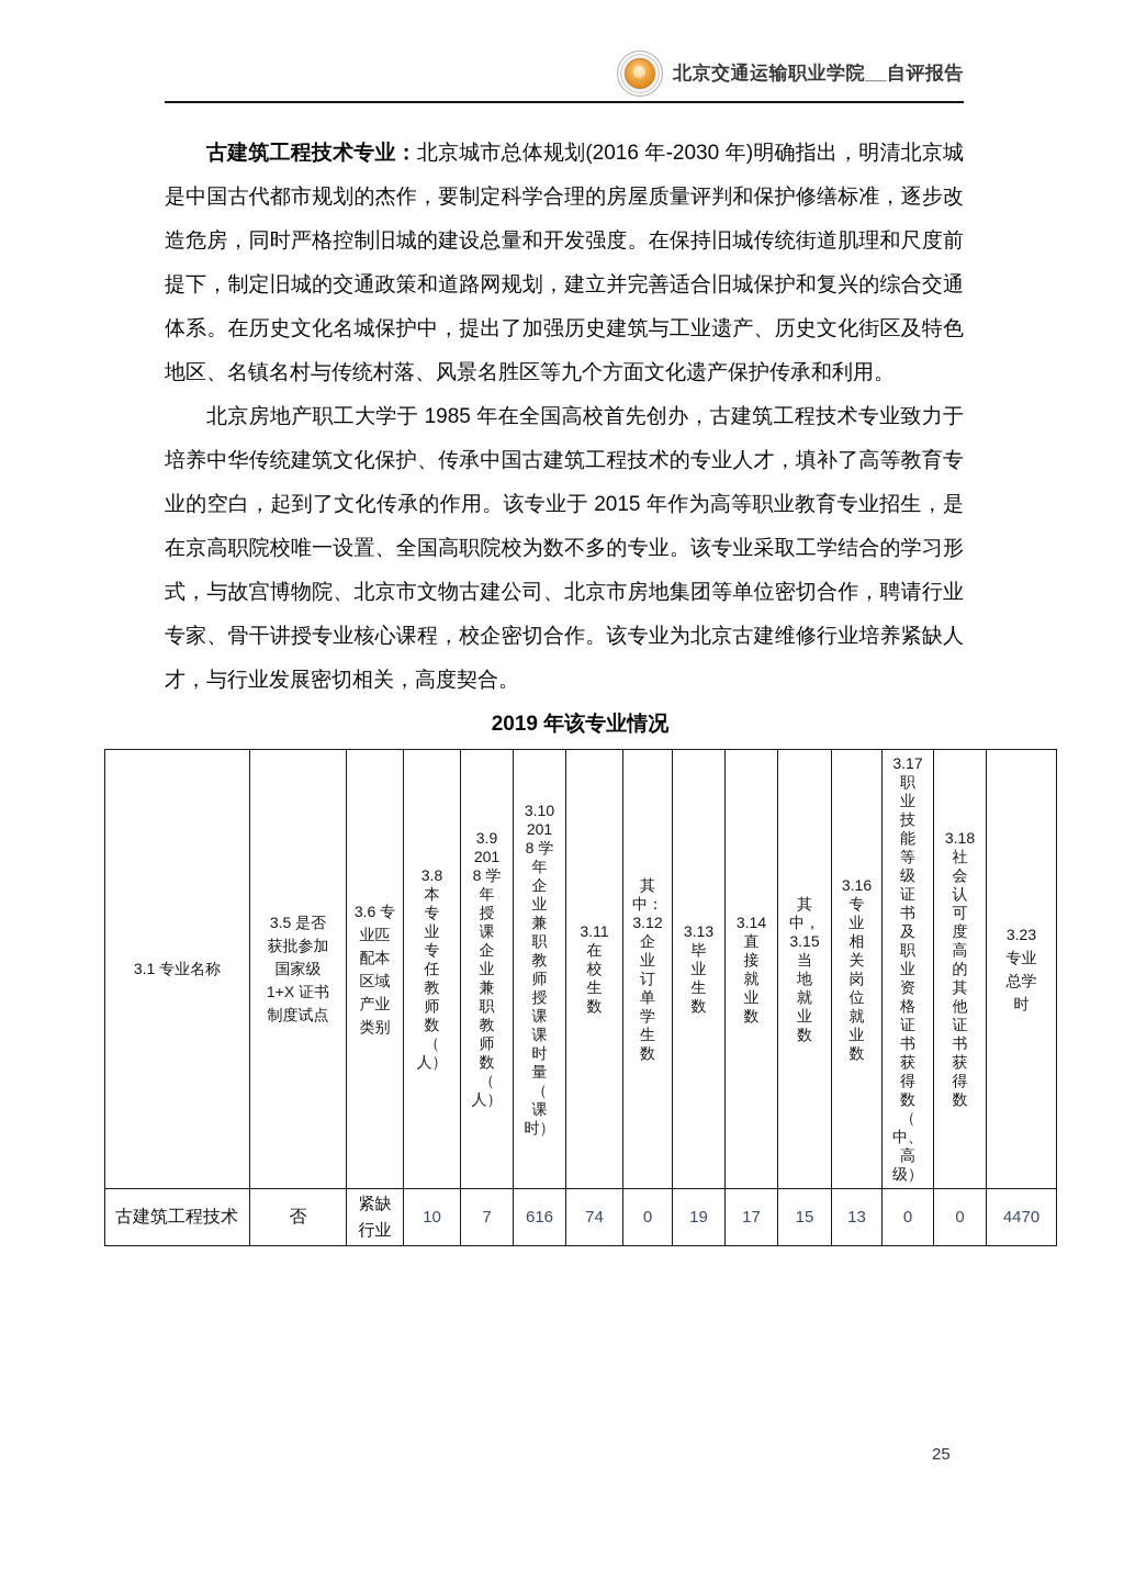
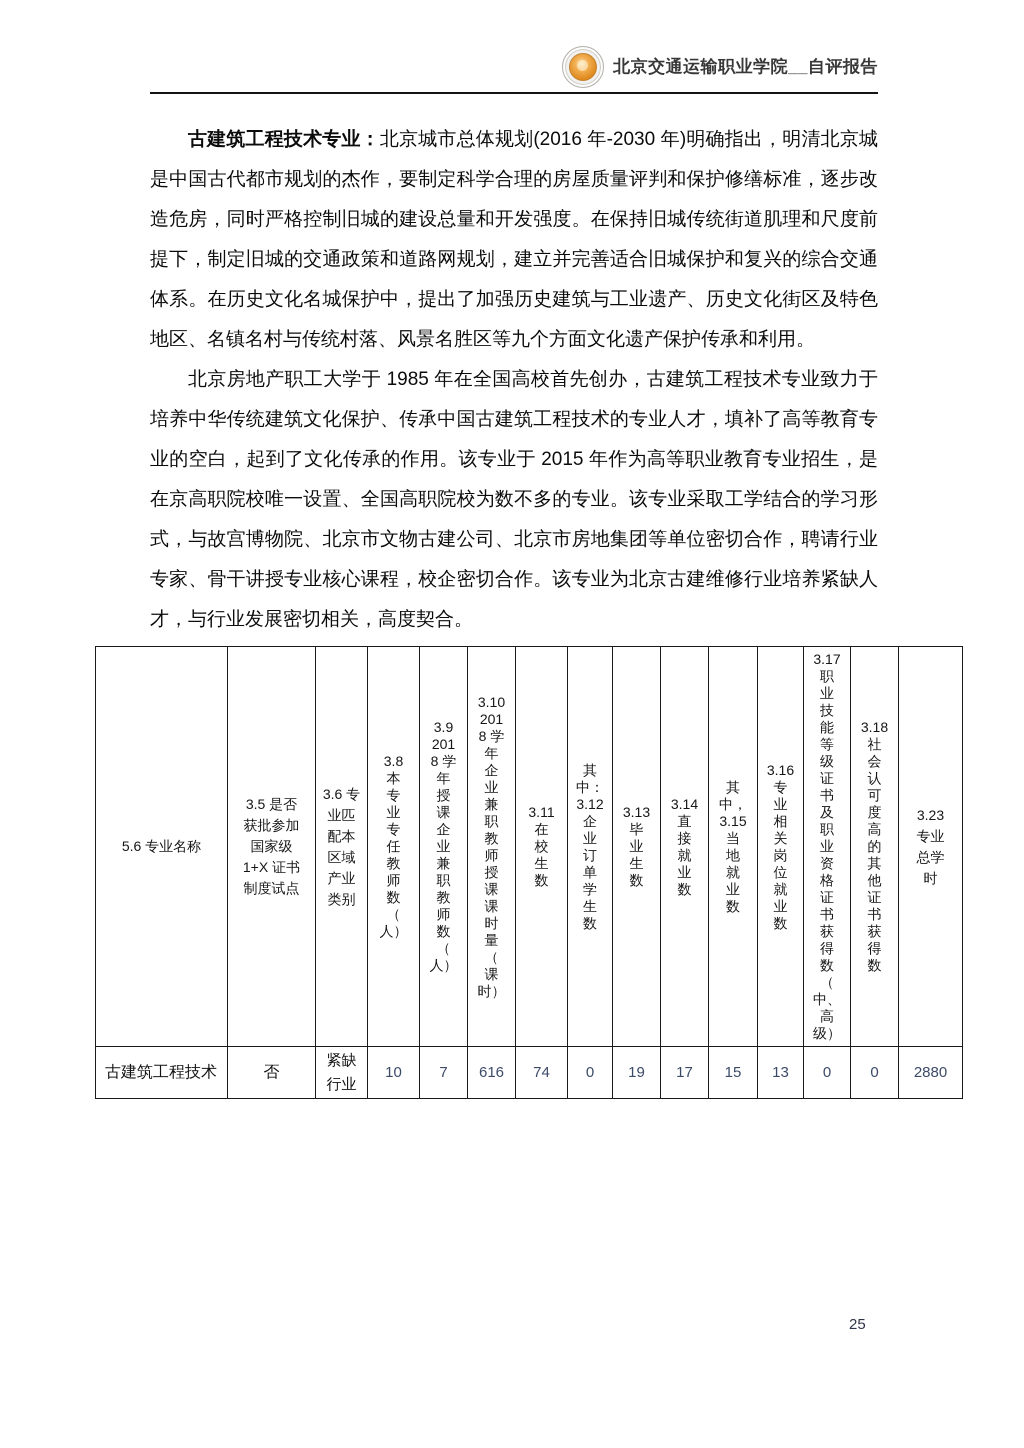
  北京交通运输职业学院__自评报告
  古建筑工程技术专业：北京城市总体规划(2016 年-2030 年)明确指出，明清北京城是中国古代都市规划的杰作，要制定科学合理的房屋质量评判和保护修缮标准，逐步改造危房，同时严格控制旧城的建设总量和开发强度。在保持旧城传统街道肌理和尺度前提下，制定旧城的交通政策和道路网规划，建立并完善适合旧城保护和复兴的综合交通体系。在历史文化名城保护中，提出了加强历史建筑与工业遗产、历史文化街区及特色地区、名镇名村与传统村落、风景名胜区等九个方面文化遗产保护传承和利用。
  北京房地产职工大学于 1985 年在全国高校首先创办，古建筑工程技术专业致力于培养中华传统建筑文化保护、传承中国古建筑工程技术的专业人才，填补了高等教育专业的空白，起到了文化传承的作用。该专业于 2015 年作为高等职业教育专业招生，是在京高职院校唯一设置、全国高职院校为数不多的专业。该专业采取工学结合的学习形式，与故宫博物院、北京市文物古建公司、北京市房地集团等单位密切合作，聘请行业专家、骨干讲授专业核心课程，校企密切合作。该专业为北京古建维修行业培养紧缺人才，与行业发展密切相关，高度契合。
- 2019 年该专业情况
- 3.1 专业名称	3.5 是否 获批参加 国家级 1+X 证书 制度试点	3.6 专 业匹 配本 区域 产业 类别	3.8 本 专 业 专 任 教 师 数 （ 人）	3.9 201 8 学 年 授 课 企 业 兼 职 教 师 数 （ 人）	3.10 201 8 学 年 企 业 兼 职 教 师 授 课 课 时 量 （ 课 时）	3.11 在 校 生 数	其 中： 3.12 企 业 订 单 学 生 数	3.13 毕 业 生 数	3.14 直 接 就 业 数	其 中， 3.15 当 地 就 业 数	3.16 专 业 相 关 岗 位 就 业 数	3.17 职 业 技 能 等 级 证 书 及 职 业 资 格 证 书 获 得 数 （ 中、 高 级）	3.18 社 会 认 可 度 高 的 其 他 证 书 获 得 数	3.23 专业 总学 时
+ 5.6 专业名称	3.5 是否 获批参加 国家级 1+X 证书 制度试点	3.6 专 业匹 配本 区域 产业 类别	3.8 本 专 业 专 任 教 师 数 （ 人）	3.9 201 8 学 年 授 课 企 业 兼 职 教 师 数 （ 人）	3.10 201 8 学 年 企 业 兼 职 教 师 授 课 课 时 量 （ 课 时）	3.11 在 校 生 数	其 中： 3.12 企 业 订 单 学 生 数	3.13 毕 业 生 数	3.14 直 接 就 业 数	其 中， 3.15 当 地 就 业 数	3.16 专 业 相 关 岗 位 就 业 数	3.17 职 业 技 能 等 级 证 书 及 职 业 资 格 证 书 获 得 数 （ 中、 高 级）	3.18 社 会 认 可 度 高 的 其 他 证 书 获 得 数	3.23 专业 总学 时
- 古建筑工程技术	否	紧缺 行业	10	7	616	74	0	19	17	15	13	0	0	4470
+ 古建筑工程技术	否	紧缺 行业	10	7	616	74	0	19	17	15	13	0	0	2880
  25
